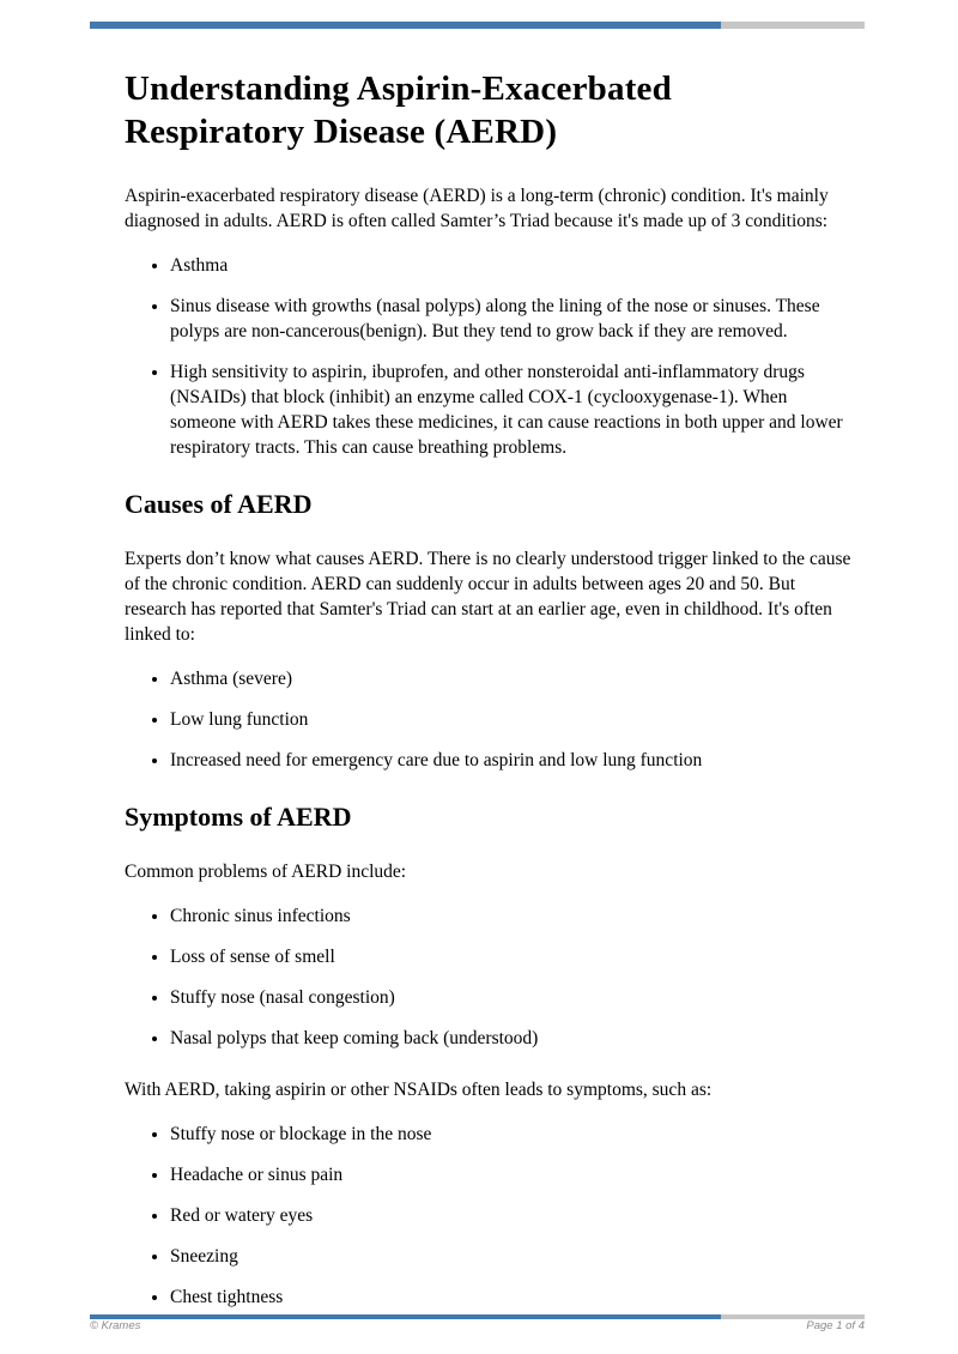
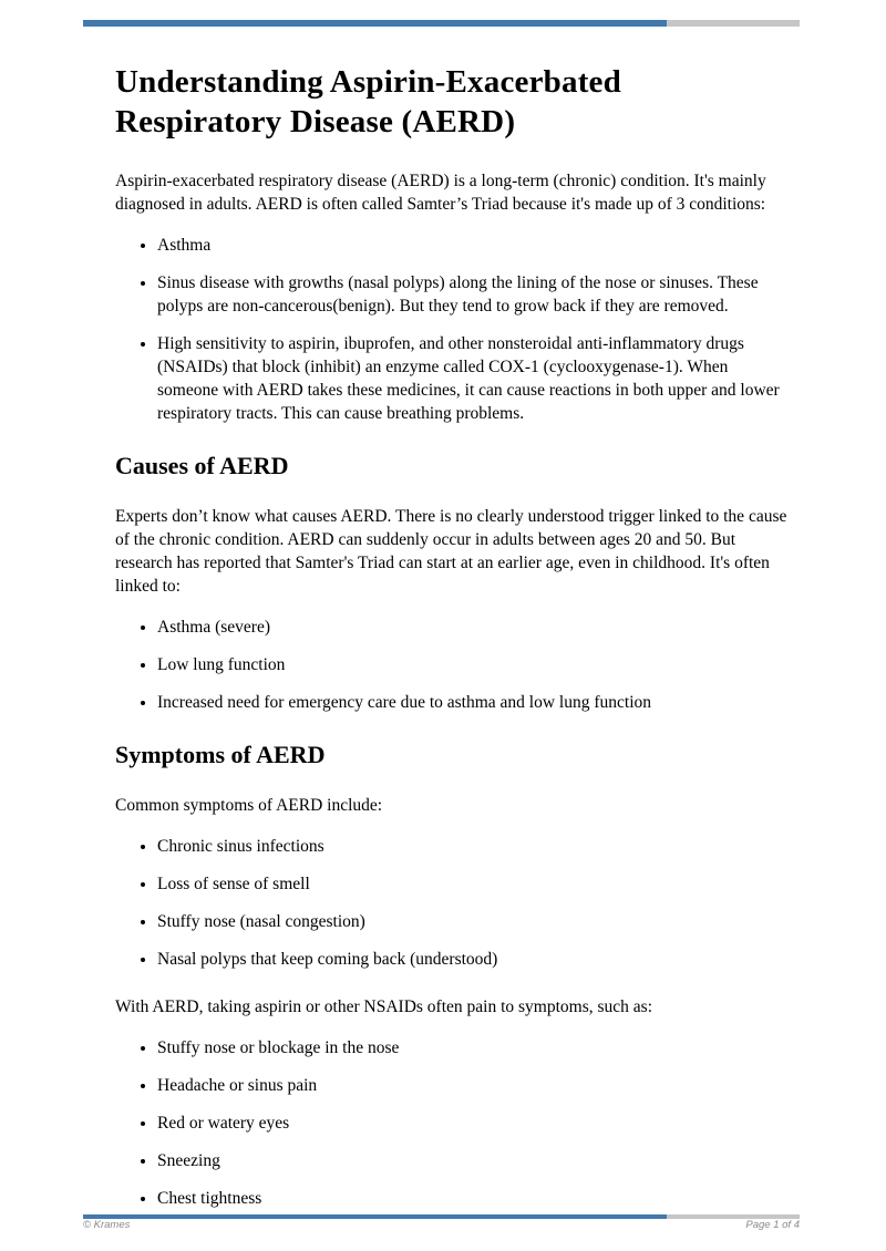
  Understanding Aspirin-Exacerbated Respiratory Disease (AERD)
  Aspirin-exacerbated respiratory disease (AERD) is a long-term (chronic) condition. It's mainly diagnosed in adults. AERD is often called Samter’s Triad because it's made up of 3 conditions:
  Asthma
  Sinus disease with growths (nasal polyps) along the lining of the nose or sinuses. These polyps are non-cancerous(benign). But they tend to grow back if they are removed.
  High sensitivity to aspirin, ibuprofen, and other nonsteroidal anti-inflammatory drugs (NSAIDs) that block (inhibit) an enzyme called COX-1 (cyclooxygenase-1). When someone with AERD takes these medicines, it can cause reactions in both upper and lower respiratory tracts. This can cause breathing problems.
  Causes of AERD
  Experts don’t know what causes AERD. There is no clearly understood trigger linked to the cause of the chronic condition. AERD can suddenly occur in adults between ages 20 and 50. But research has reported that Samter's Triad can start at an earlier age, even in childhood. It's often linked to:
  Asthma (severe)
  Low lung function
- Increased need for emergency care due to aspirin and low lung function
+ Increased need for emergency care due to asthma and low lung function
  Symptoms of AERD
- Common problems of AERD include:
+ Common symptoms of AERD include:
  Chronic sinus infections
  Loss of sense of smell
  Stuffy nose (nasal congestion)
  Nasal polyps that keep coming back (understood)
- With AERD, taking aspirin or other NSAIDs often leads to symptoms, such as:
+ With AERD, taking aspirin or other NSAIDs often pain to symptoms, such as:
  Stuffy nose or blockage in the nose
  Headache or sinus pain
  Red or watery eyes
  Sneezing
  Chest tightness
  © Krames
  Page 1 of 4
